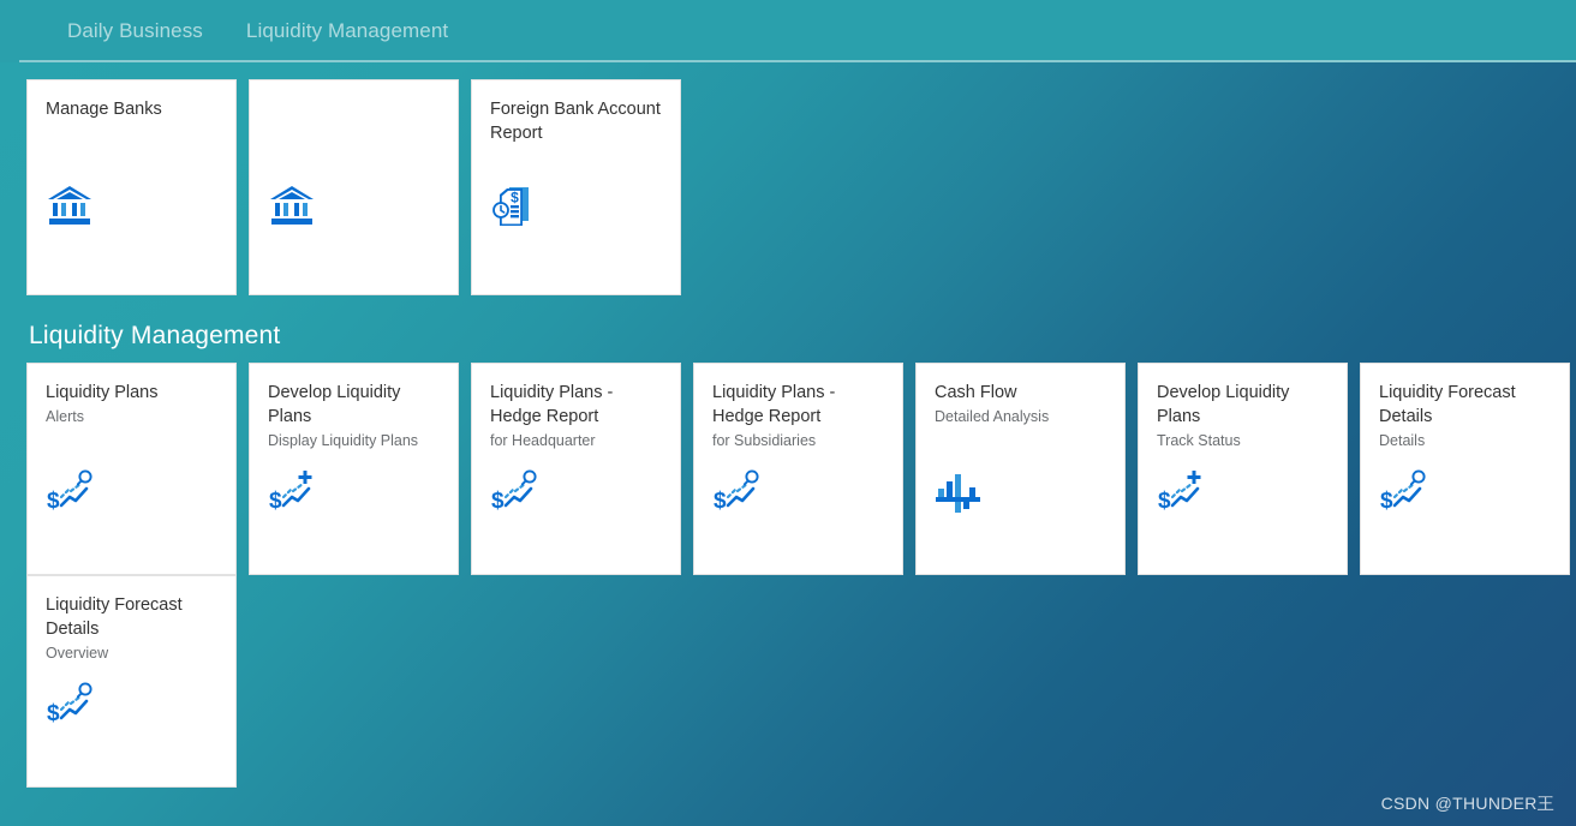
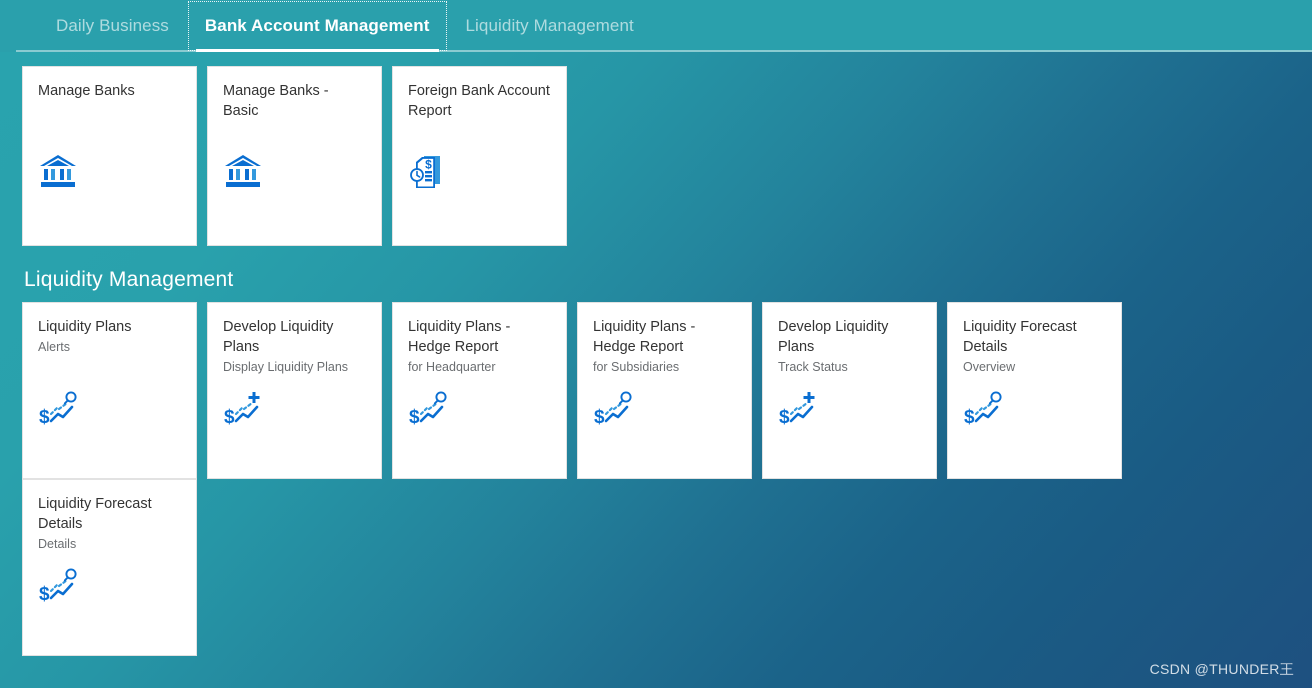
  Daily Business
+ Bank Account Management
  Liquidity Management
  Manage Banks
+ Manage Banks - Basic
  Foreign Bank Account Report
  $
  Liquidity Management
  Liquidity Plans
  Alerts
  $
  Develop Liquidity Plans
  Display Liquidity Plans
  $
  Liquidity Plans - Hedge Report
  for Headquarter
  $
  Liquidity Plans - Hedge Report
  for Subsidiaries
  $
- Cash Flow
- Detailed Analysis
  Develop Liquidity Plans
  Track Status
  $
  Liquidity Forecast Details
- Details
+ Overview
  $
  Liquidity Forecast Details
- Overview
+ Details
  $
  CSDN @THUNDER王
